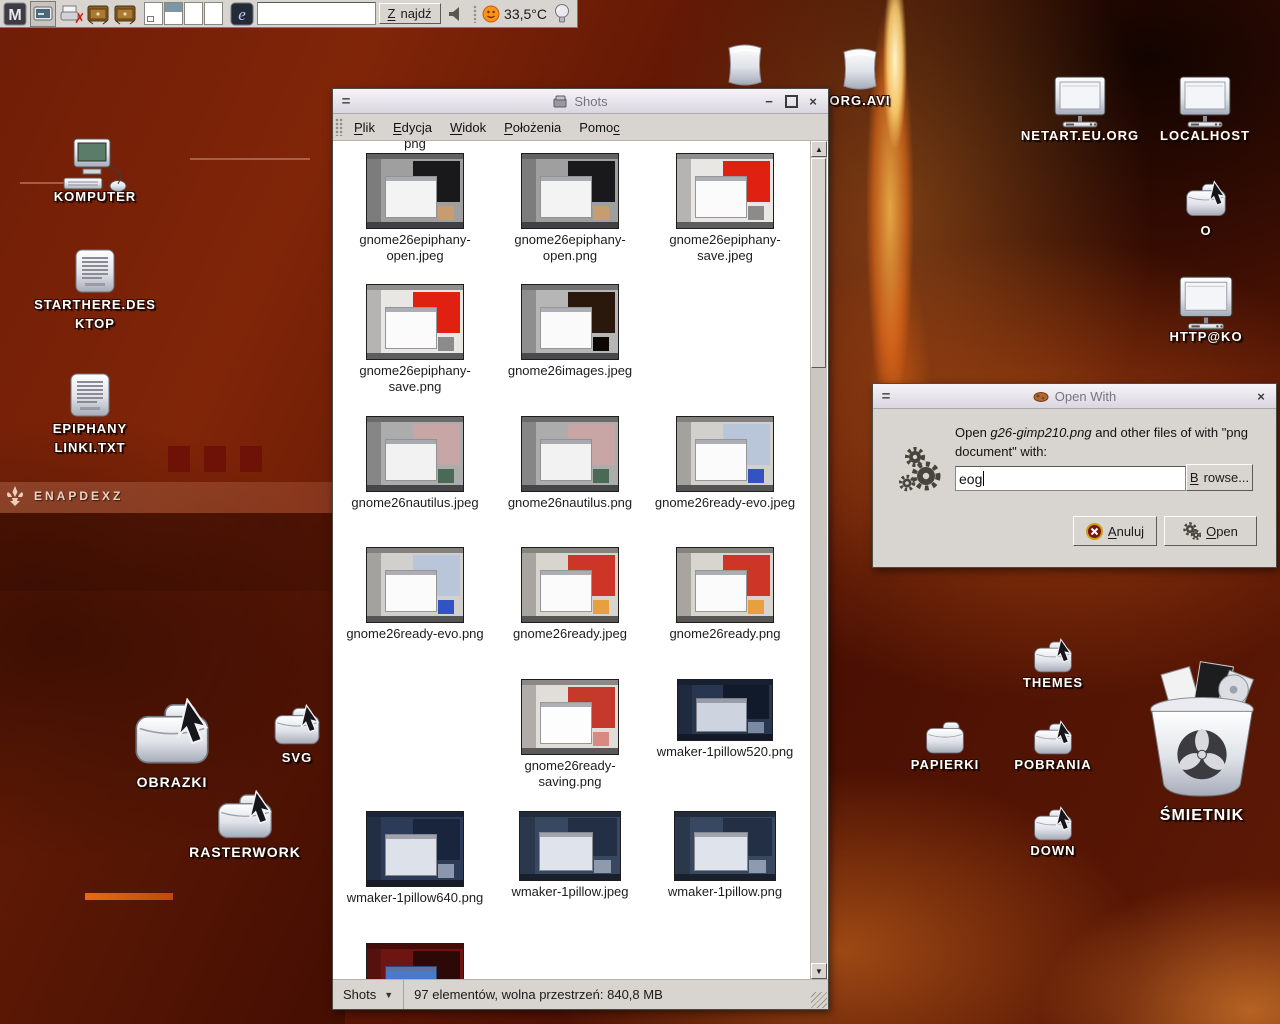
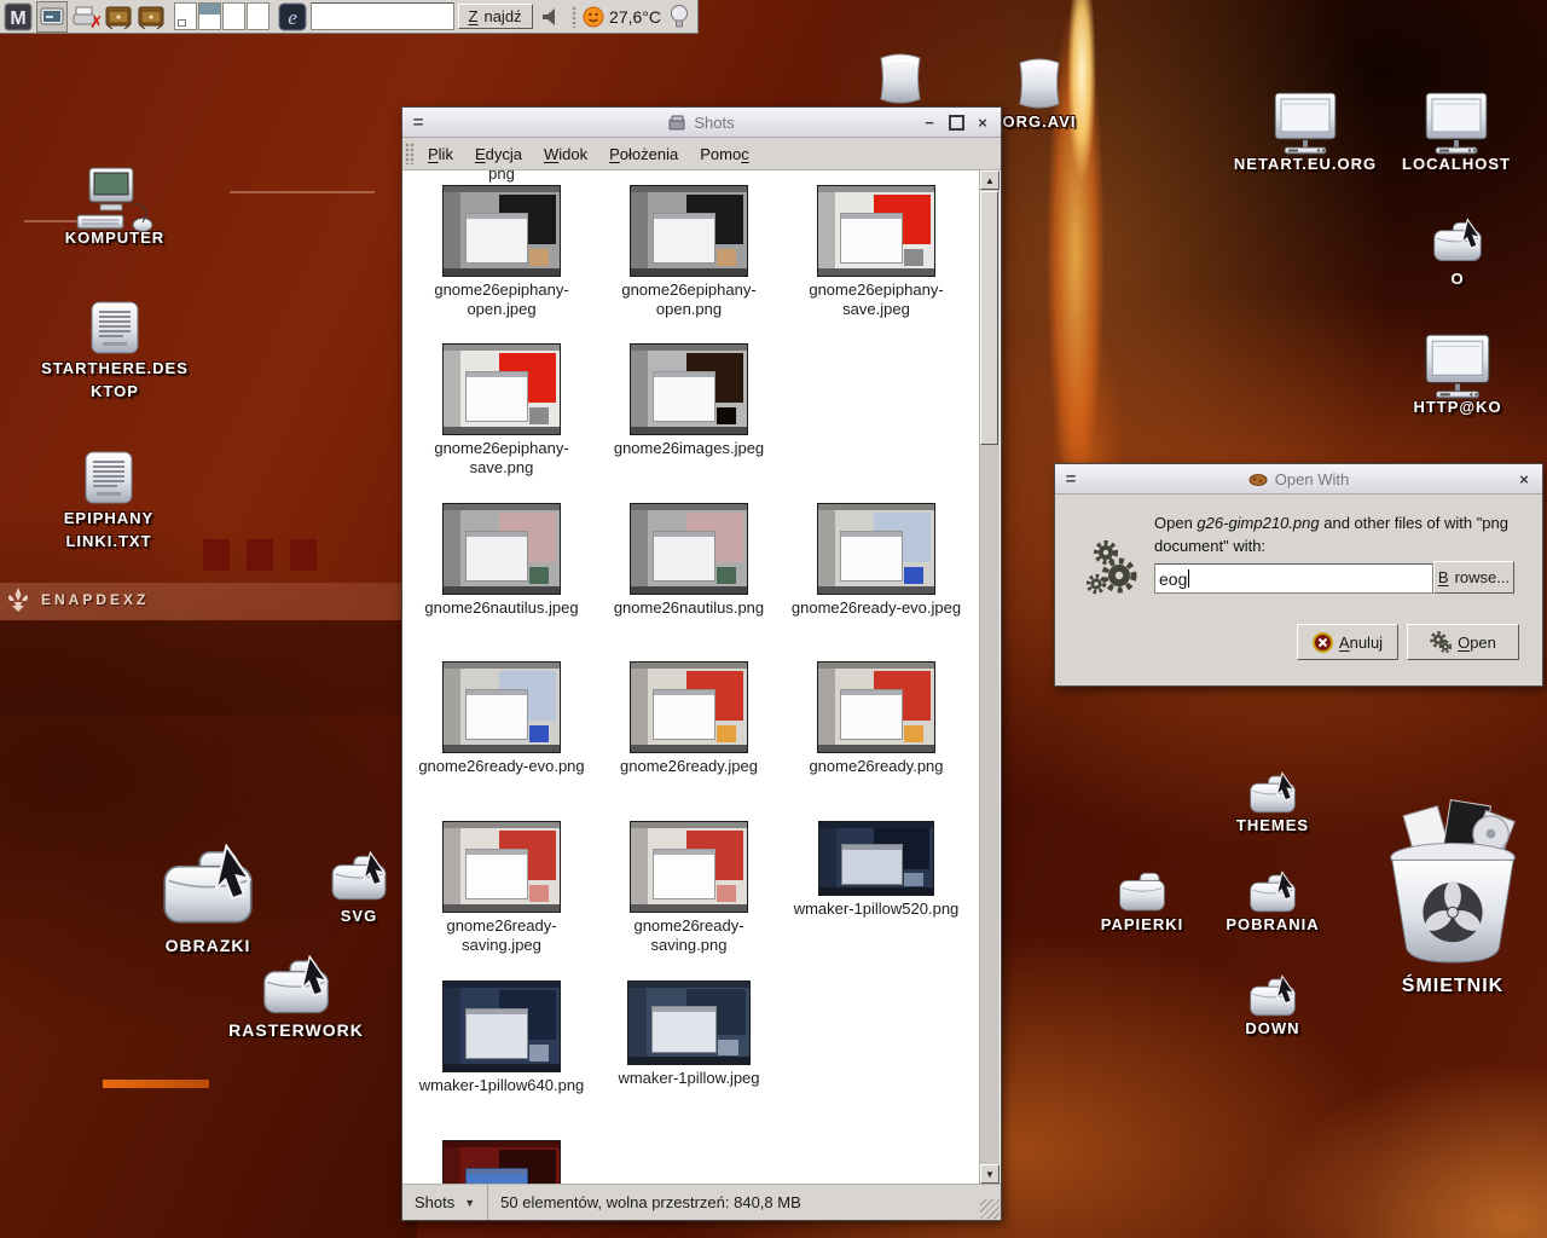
  ENAPDEXZ
  M
  ✗
  e
  Z
  najdź
- 33,5°C
+ 27,6°C
  KOMPUTER
  STARTHERE.DES
  KTOP
  EPIPHANY
  LINKI.TXT
  OBRAZKI
  SVG
  RASTERWORK
  ORG.AVI
  NETART.EU.ORG
  LOCALHOST
  O
  HTTP@KO
  THEMES
  PAPIERKI
  POBRANIA
  DOWN
  ŚMIETNIK
  =
  Shots
  −
  ×
  Plik Edycja Widok Położenia Pomoc
  png
  gnome26epiphany-open.jpeg
  gnome26epiphany-open.png
  gnome26epiphany-save.jpeg
  gnome26epiphany-save.png
  gnome26images.jpeg
  gnome26nautilus.jpeg
  gnome26nautilus.png
  gnome26ready-evo.jpeg
  gnome26ready-evo.png
  gnome26ready.jpeg
  gnome26ready.png
+ gnome26ready-saving.jpeg
  gnome26ready-saving.png
  wmaker-1pillow520.png
  wmaker-1pillow640.png
  wmaker-1pillow.jpeg
- wmaker-1pillow.png
  ▲
  ▼
  Shots
  ▼
- 97 elementów, wolna przestrzeń: 840,8 MB
+ 50 elementów, wolna przestrzeń: 840,8 MB
  =
  Open With
  ×
  Open g26-gimp210.png and other files of with "png document" with:
  eog
  B
  rowse...
  Anuluj
  Open
